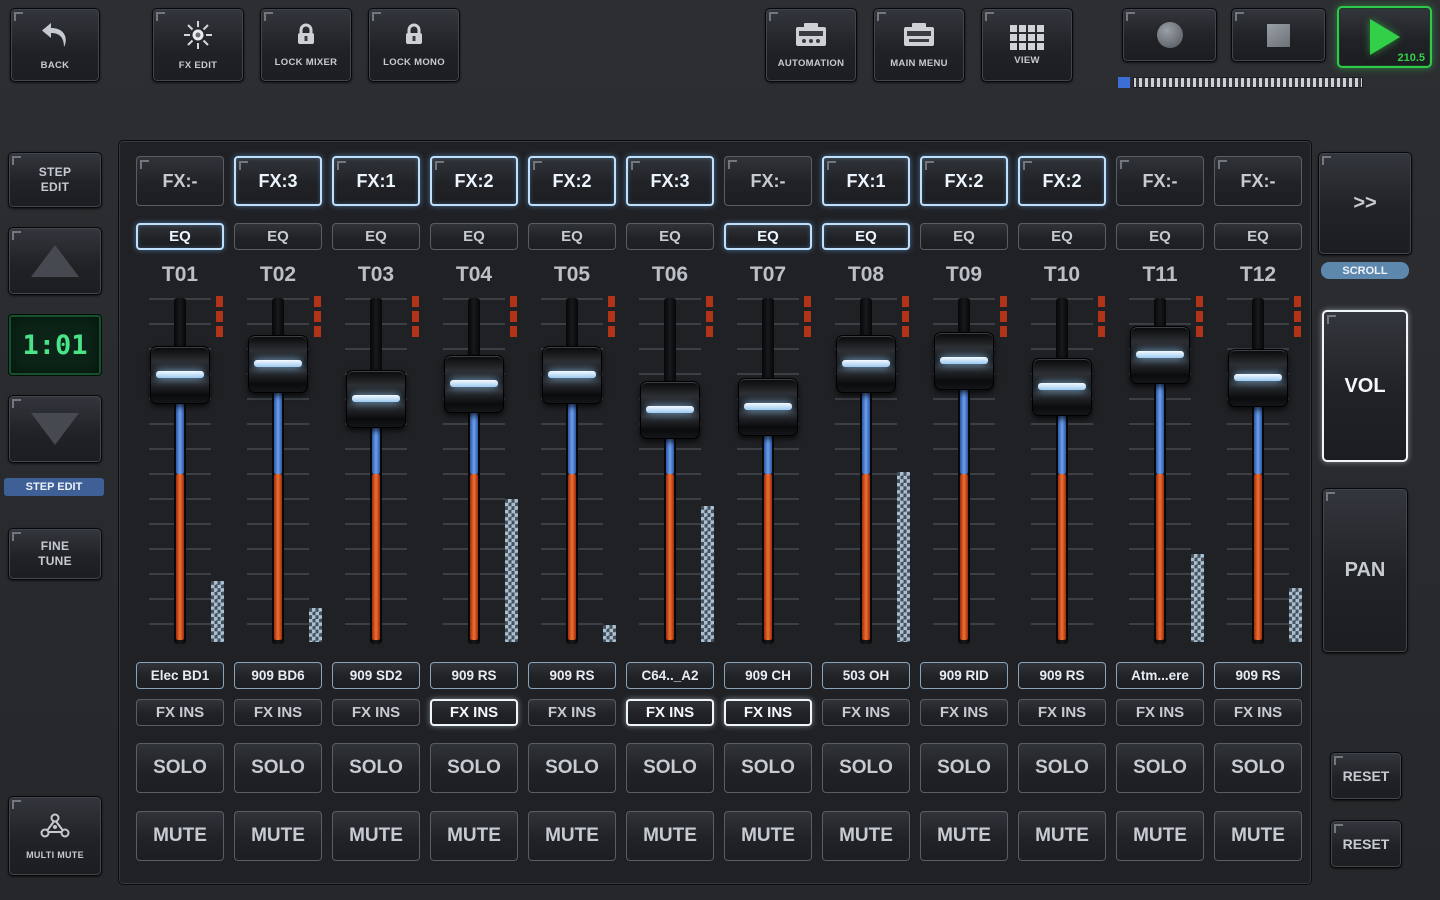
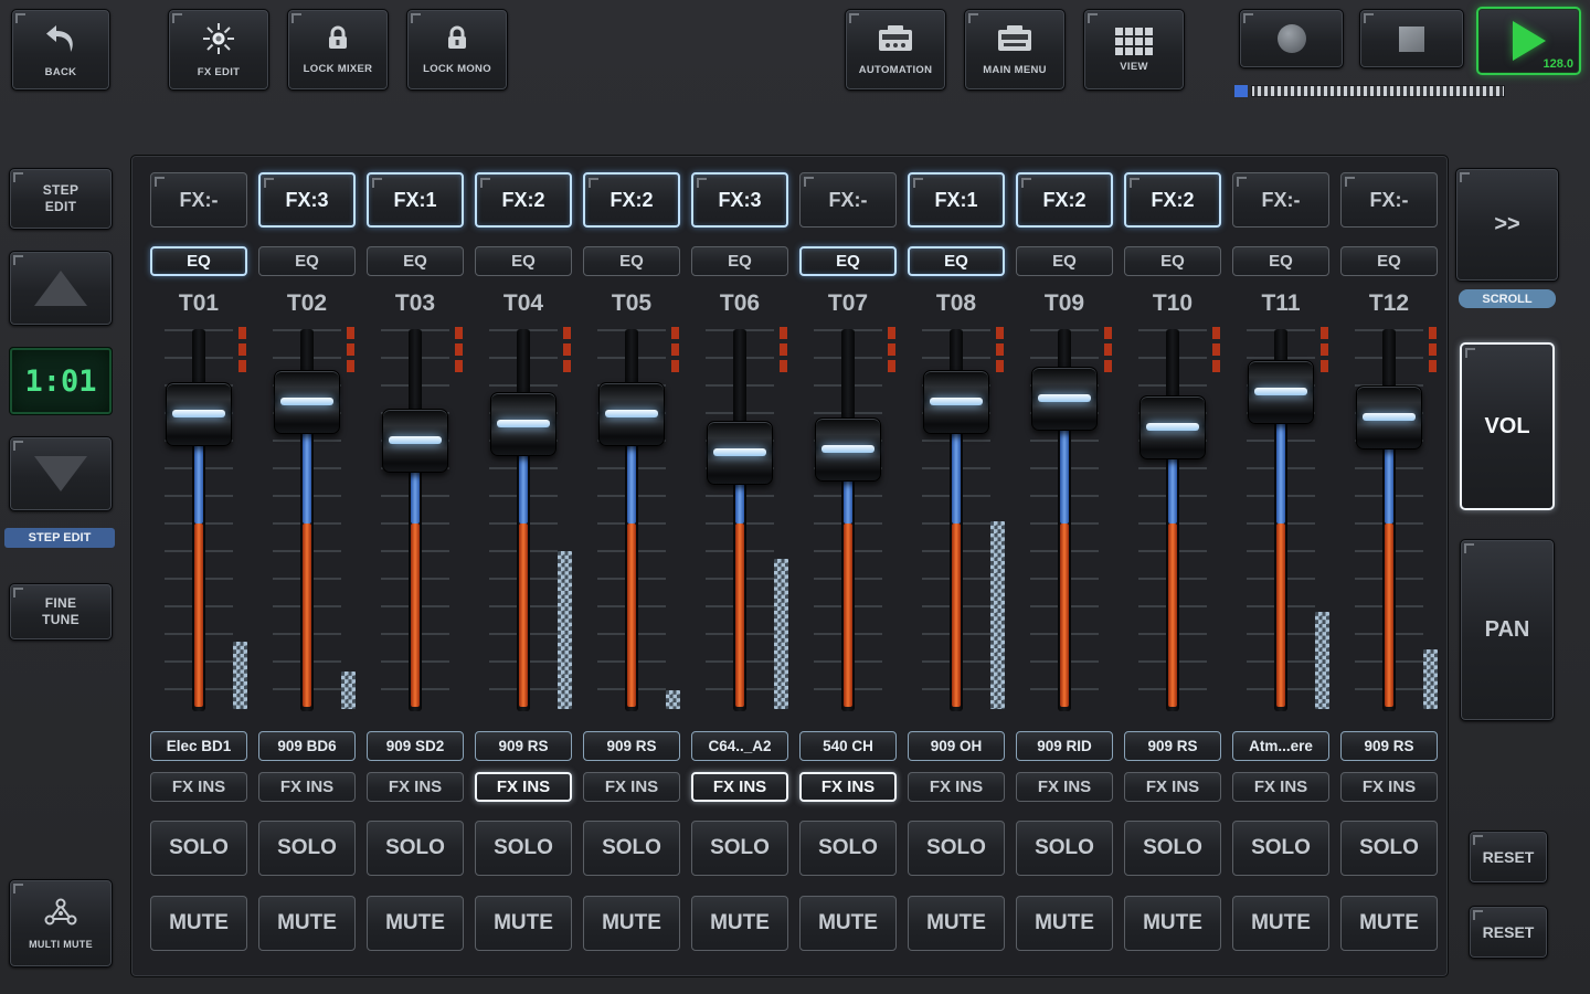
  BACK
  FX EDIT
  LOCK MIXER
  LOCK MONO
  AUTOMATION
  MAIN MENU
  VIEW
- 210.5
+ 128.0
  STEP EDIT
  1:01
  STEP EDIT
  FINE TUNE
  MULTI MUTE
  FX:-
  EQ
  T01
  Elec BD1
  FX INS
  SOLO
  MUTE
  FX:3
  EQ
  T02
  909 BD6
  FX INS
  SOLO
  MUTE
  FX:1
  EQ
  T03
  909 SD2
  FX INS
  SOLO
  MUTE
  FX:2
  EQ
  T04
  909 RS
  FX INS
  SOLO
  MUTE
  FX:2
  EQ
  T05
  909 RS
  FX INS
  SOLO
  MUTE
  FX:3
  EQ
  T06
  C64.._A2
  FX INS
  SOLO
  MUTE
  FX:-
  EQ
  T07
- 909 CH
+ 540 CH
  FX INS
  SOLO
  MUTE
  FX:1
  EQ
  T08
- 503 OH
+ 909 OH
  FX INS
  SOLO
  MUTE
  FX:2
  EQ
  T09
  909 RID
  FX INS
  SOLO
  MUTE
  FX:2
  EQ
  T10
  909 RS
  FX INS
  SOLO
  MUTE
  FX:-
  EQ
  T11
  Atm...ere
  FX INS
  SOLO
  MUTE
  FX:-
  EQ
  T12
  909 RS
  FX INS
  SOLO
  MUTE
  >>
  SCROLL
  VOL
  PAN
  RESET
  RESET
